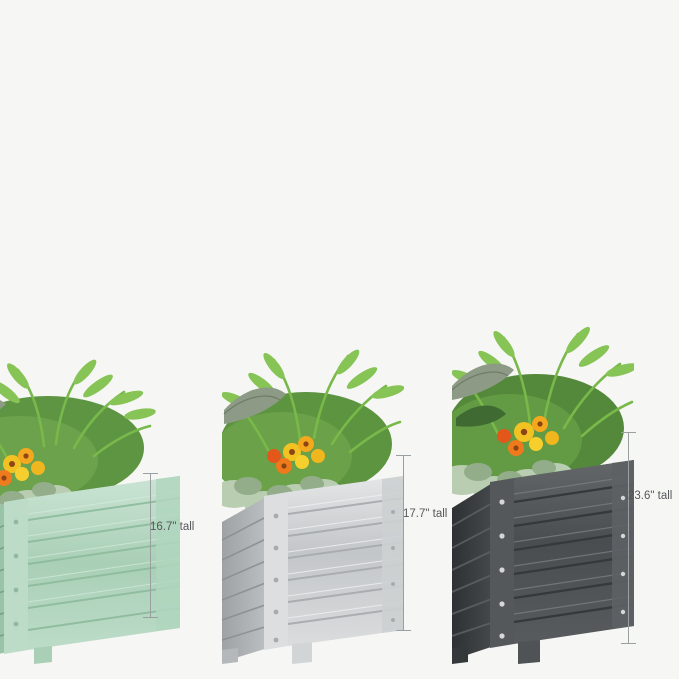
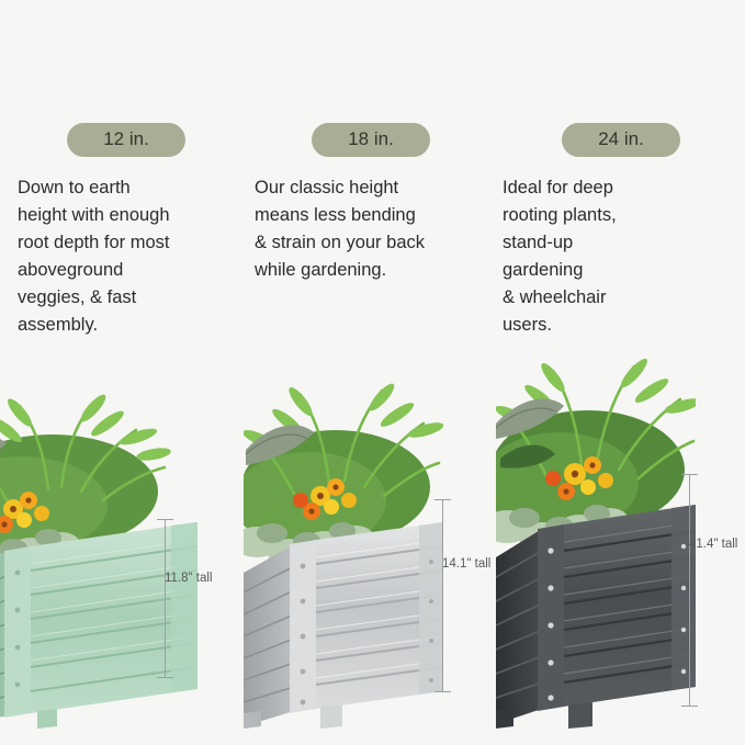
+ 12 in.
+ Down to earth
+ height with enough
+ root depth for most
+ aboveground
+ veggies, & fast
+ assembly.
+ 18 in.
+ Our classic height
+ means less bending
+ & strain on your back
+ while gardening.
+ 24 in.
+ Ideal for deep
+ rooting plants,
+ stand-up
+ gardening
+ & wheelchair
+ users.
- 16.7" tall
+ 11.8" tall
- 17.7" tall
+ 14.1" tall
- 23.6" tall
+ 41.4" tall
